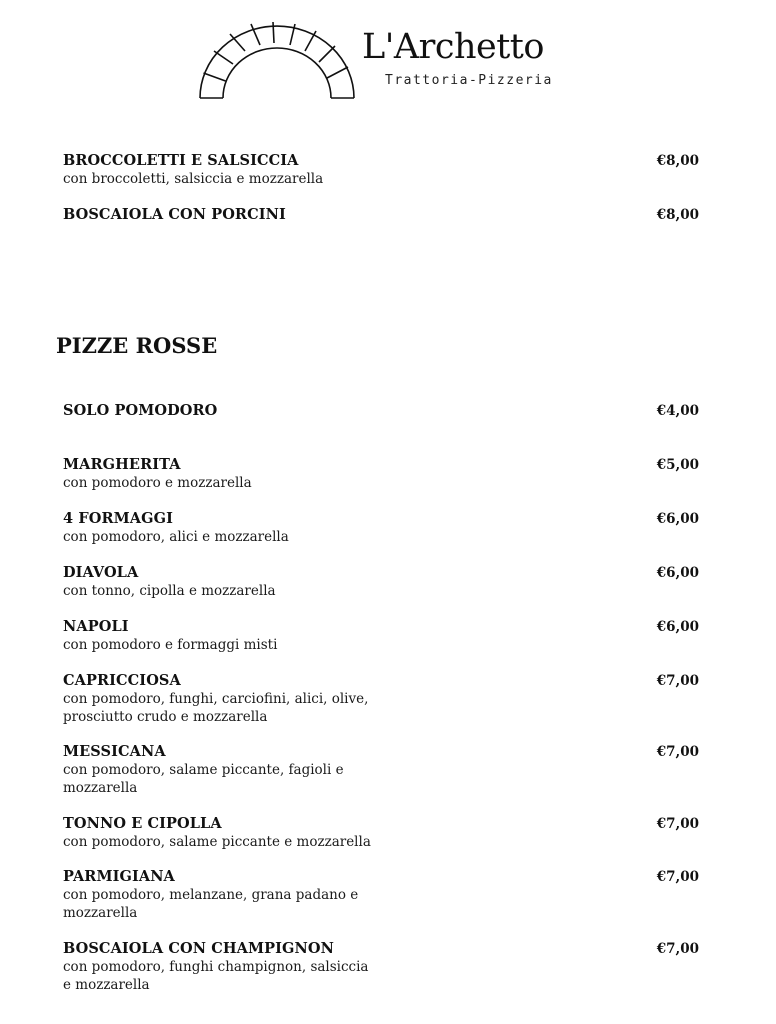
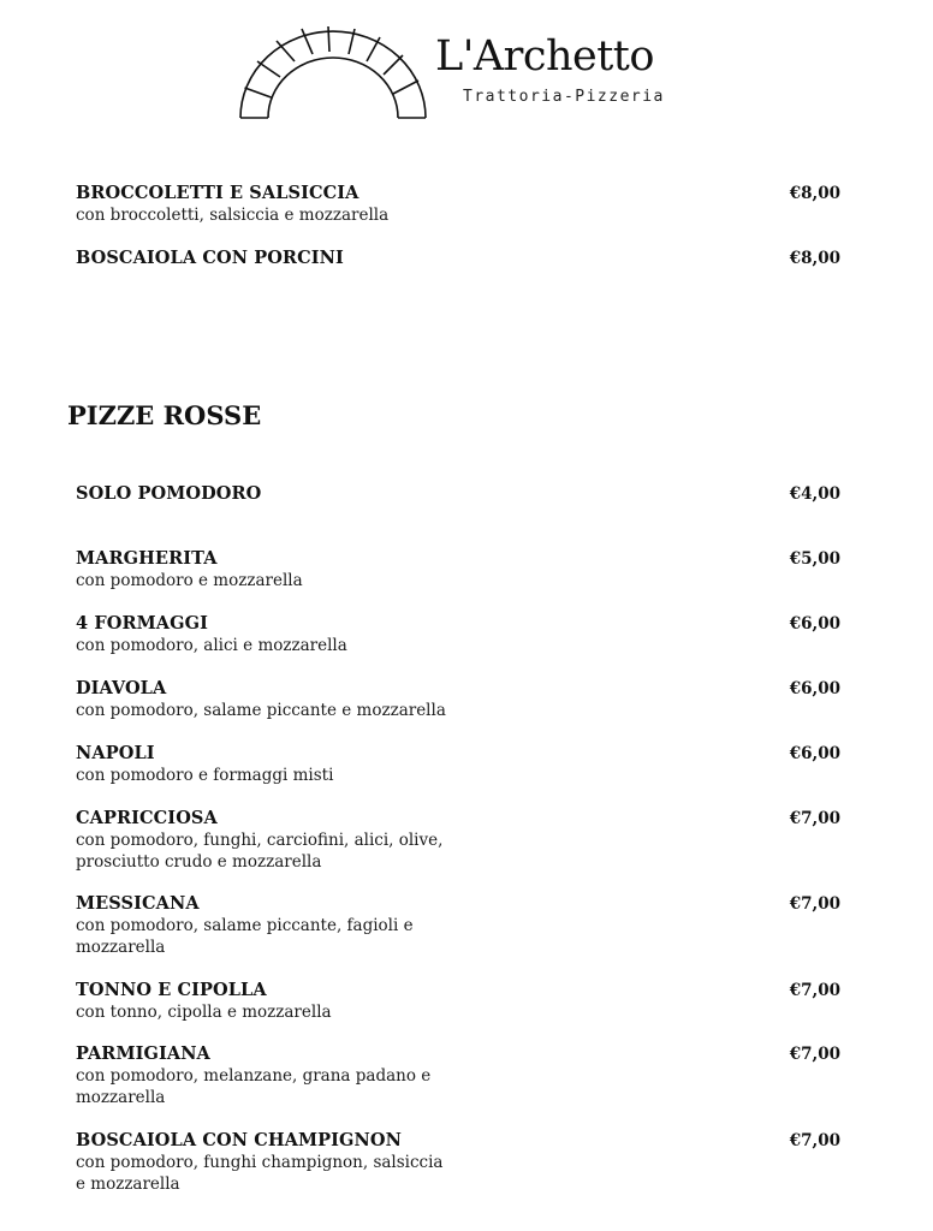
  L'Archetto
  Trattoria-Pizzeria
  BROCCOLETTI E SALSICCIA
  con broccoletti, salsiccia e mozzarella
  €8,00
  BOSCAIOLA CON PORCINI
  €8,00
  PIZZE ROSSE
  SOLO POMODORO
  €4,00
  MARGHERITA
  con pomodoro e mozzarella
  €5,00
  4 FORMAGGI
  con pomodoro, alici e mozzarella
  €6,00
  DIAVOLA
- con tonno, cipolla e mozzarella
+ con pomodoro, salame piccante e mozzarella
  €6,00
  NAPOLI
  con pomodoro e formaggi misti
  €6,00
  CAPRICCIOSA
  con pomodoro, funghi, carciofini, alici, olive,
  prosciutto crudo e mozzarella
  €7,00
  MESSICANA
  con pomodoro, salame piccante, fagioli e
  mozzarella
  €7,00
  TONNO E CIPOLLA
- con pomodoro, salame piccante e mozzarella
+ con tonno, cipolla e mozzarella
  €7,00
  PARMIGIANA
  con pomodoro, melanzane, grana padano e
  mozzarella
  €7,00
  BOSCAIOLA CON CHAMPIGNON
  con pomodoro, funghi champignon, salsiccia
  e mozzarella
  €7,00
